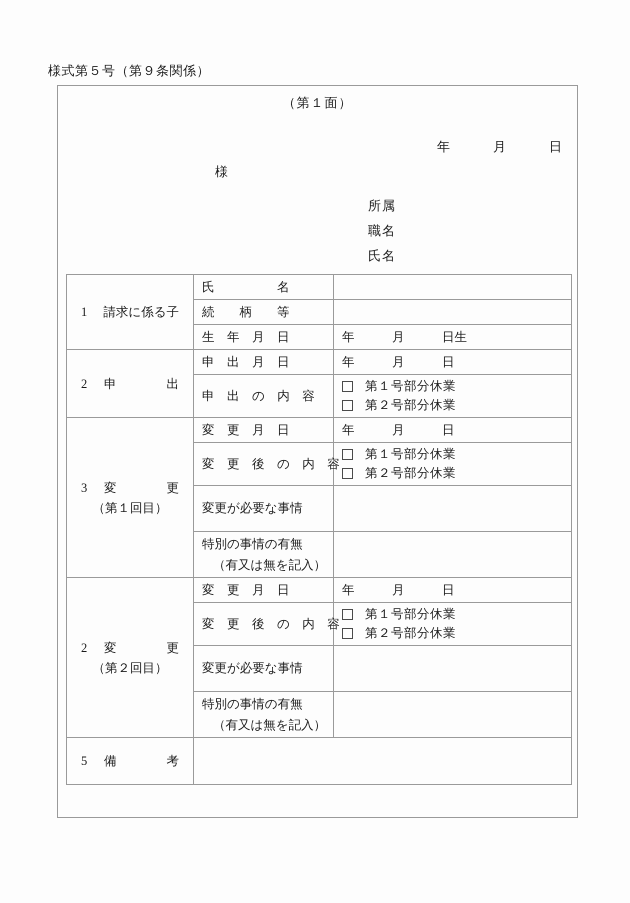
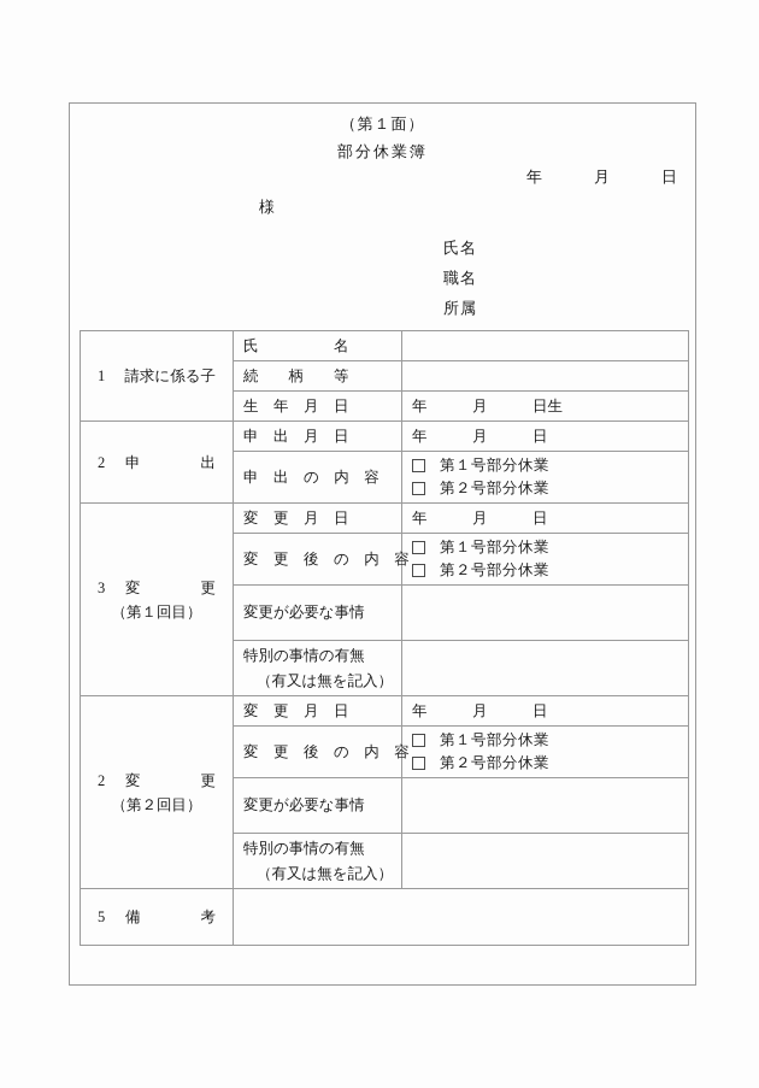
- 様式第５号（第９条関係）
  （第１面）
+ 部分休業簿
  年 月 日
  様
- 所属
+ 氏名
  職名
- 氏名
+ 所属
  1 請求に係る子	氏 名
  続 柄 等
  生 年 月 日	年 月 日生
  2 申 出	申 出 月 日	年 月 日
  申 出 の 内 容	第１号部分休業第２号部分休業
  3 変 更（第１回目）	変 更 月 日	年 月 日
  変 更 後 の 内 容	第１号部分休業第２号部分休業
  変更が必要な事情
  特別の事情の有無（有又は無を記入）
  2 変 更（第２回目）	変 更 月 日	年 月 日
  変 更 後 の 内 容	第１号部分休業第２号部分休業
  変更が必要な事情
  特別の事情の有無（有又は無を記入）
  5 備 考
